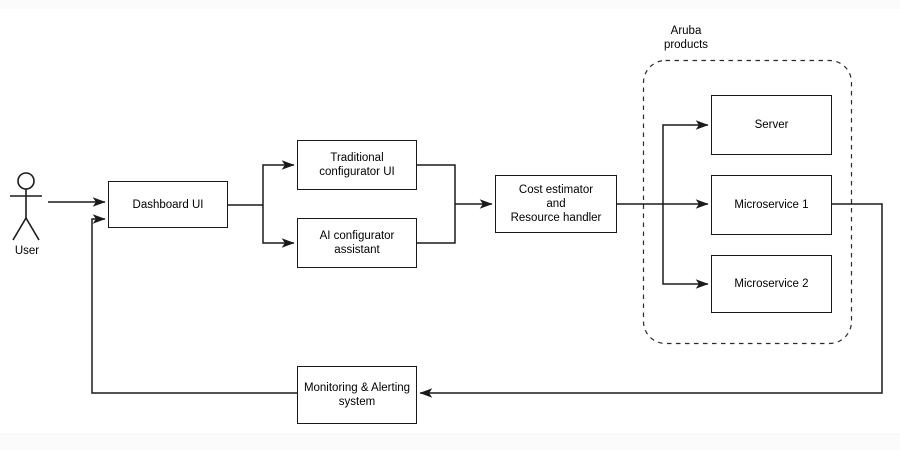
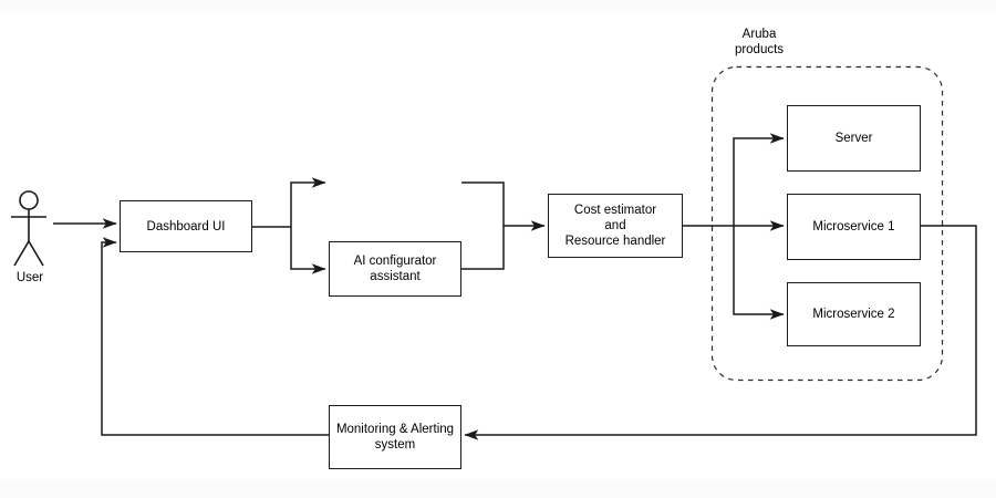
  Aruba
  products
  User
  Dashboard UI
- Traditional
- configurator UI
  AI configurator
  assistant
  Cost estimator
  and
  Resource handler
  Server
  Microservice 1
  Microservice 2
  Monitoring & Alerting
  system
